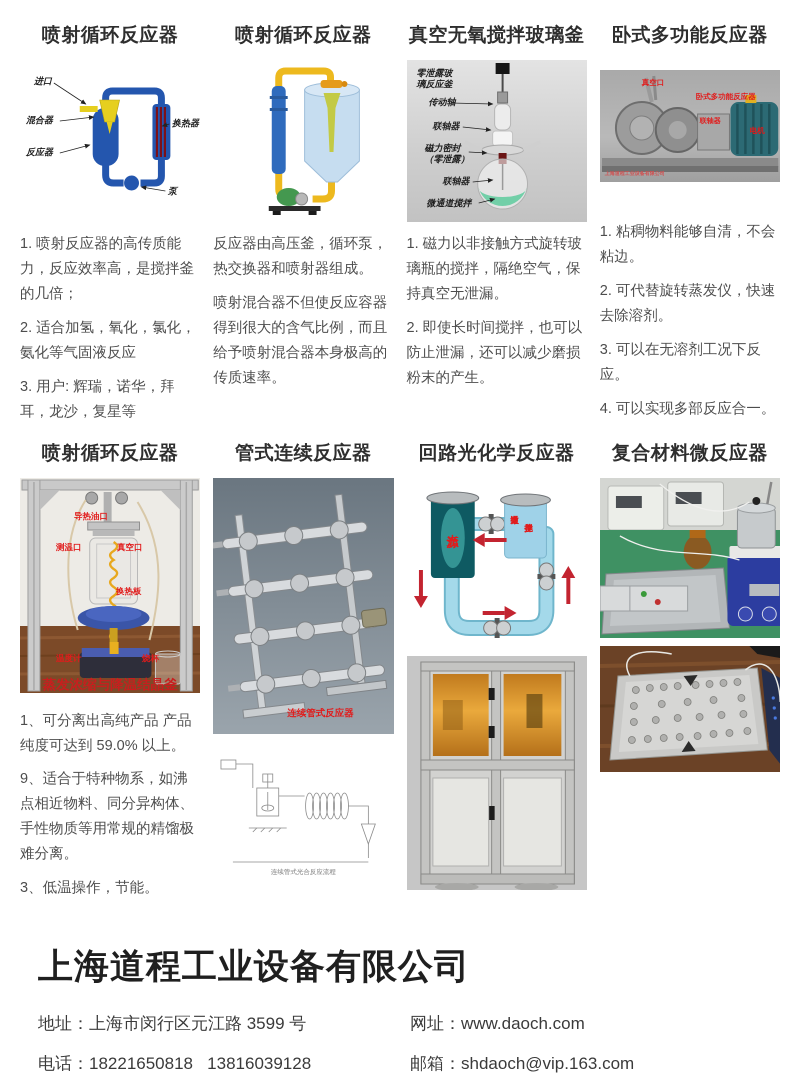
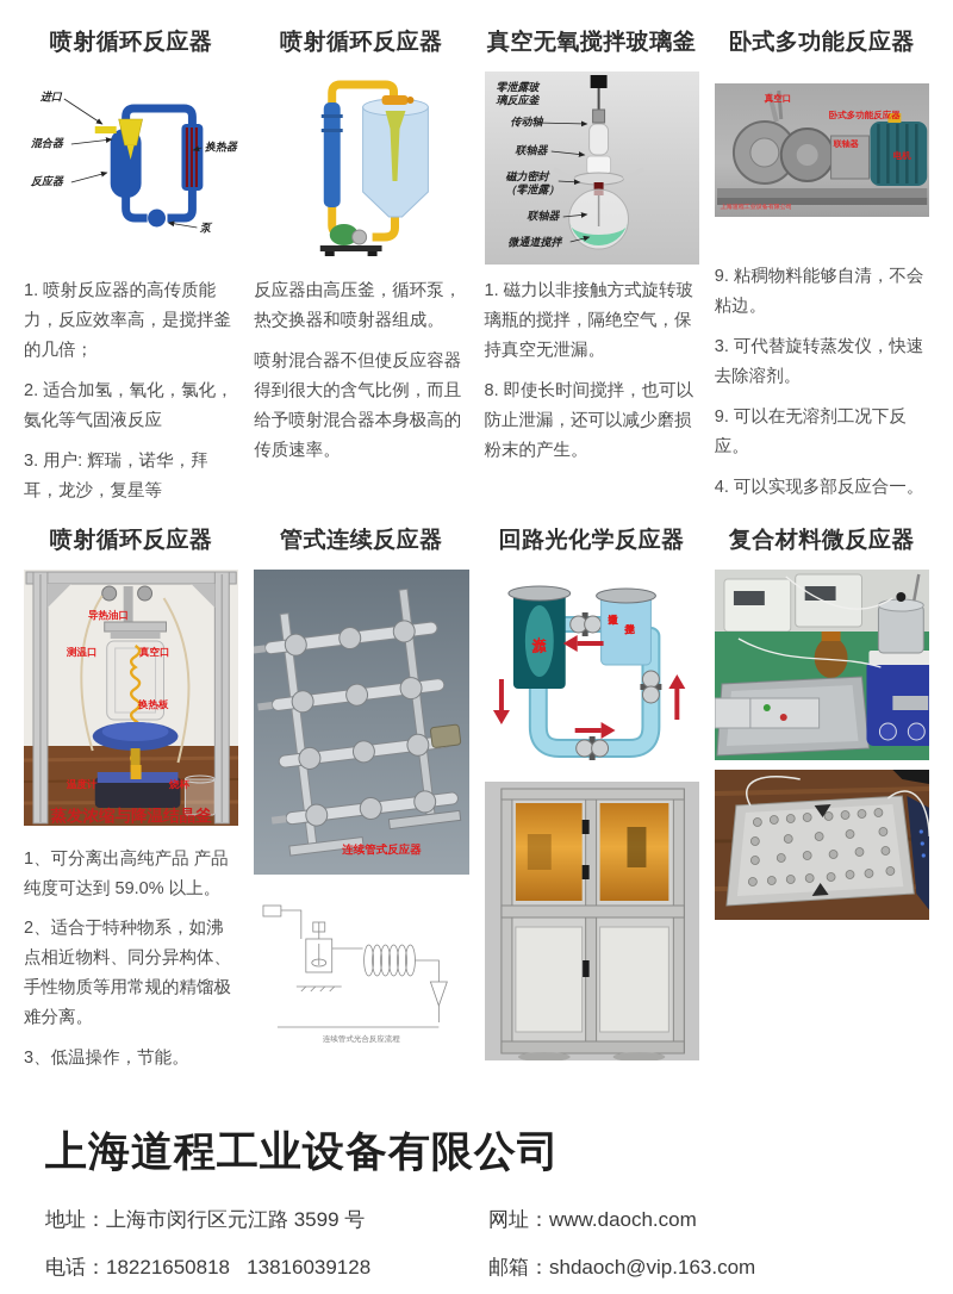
  喷射循环反应器
  进口
  混合器
  反应器
  换热器
  泵
  1. 喷射反应器的高传质能力，反应效率高，是搅拌釜的几倍；
  2. 适合加氢，氧化，氯化，氨化等气固液反应
  3. 用户: 辉瑞，诺华，拜耳，龙沙，复星等
  喷射循环反应器
  反应器由高压釜，循环泵，热交换器和喷射器组成。
  喷射混合器不但使反应容器得到很大的含气比例，而且给予喷射混合器本身极高的传质速率。
  真空无氧搅拌玻璃釜
  零泄露玻
  璃反应釜
  传动轴
  联轴器
  磁力密封
  （零泄露）
  联轴器
  微通道搅拌
  1. 磁力以非接触方式旋转玻璃瓶的搅拌，隔绝空气，保持真空无泄漏。
- 2. 即使长时间搅拌，也可以防止泄漏，还可以减少磨损粉末的产生。
+ 8. 即使长时间搅拌，也可以防止泄漏，还可以减少磨损粉末的产生。
  卧式多功能反应器
  真空口
  卧式多功能反应器
  电机
- 1. 粘稠物料能够自清，不会粘边。
+ 9. 粘稠物料能够自清，不会粘边。
- 2. 可代替旋转蒸发仪，快速去除溶剂。
+ 3. 可代替旋转蒸发仪，快速去除溶剂。
- 3. 可以在无溶剂工况下反应。
+ 9. 可以在无溶剂工况下反应。
  4. 可以实现多部反应合一。
  喷射循环反应器
  导热油口
  测温口
  真空口
  换热板
  温度计
  烧杯
  蒸发浓缩与降温结晶釜
  1、可分离出高纯产品 产品纯度可达到 59.0% 以上。
- 9、适合于特种物系，如沸点相近物料、同分异构体、手性物质等用常规的精馏极难分离。
+ 2、适合于特种物系，如沸点相近物料、同分异构体、手性物质等用常规的精馏极难分离。
  3、低温操作，节能。
  管式连续反应器
  连续管式反应器
  回路光化学反应器
  复合材料微反应器
  上海道程工业设备有限公司
  地址：上海市闵行区元江路 3599 号
  网址：www.daoch.com
  电话：18221650818 13816039128
  邮箱：shdaoch@vip.163.com
